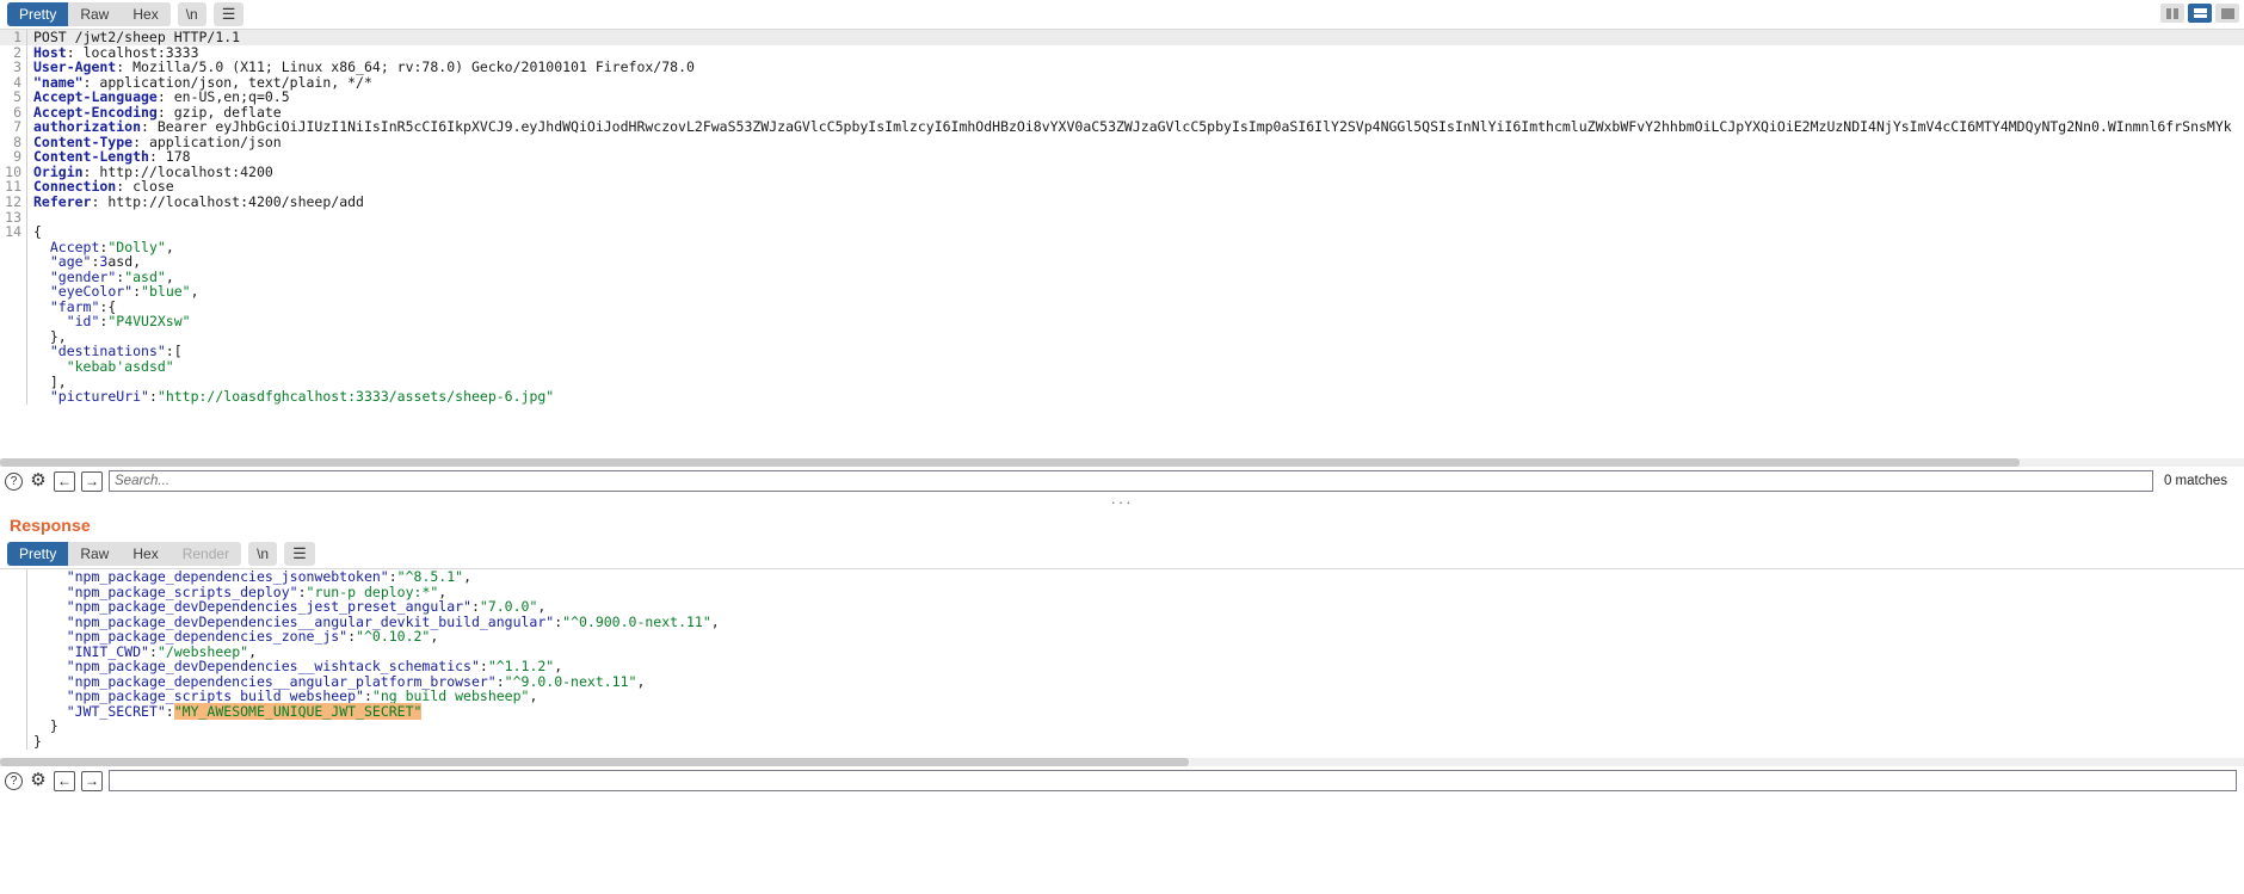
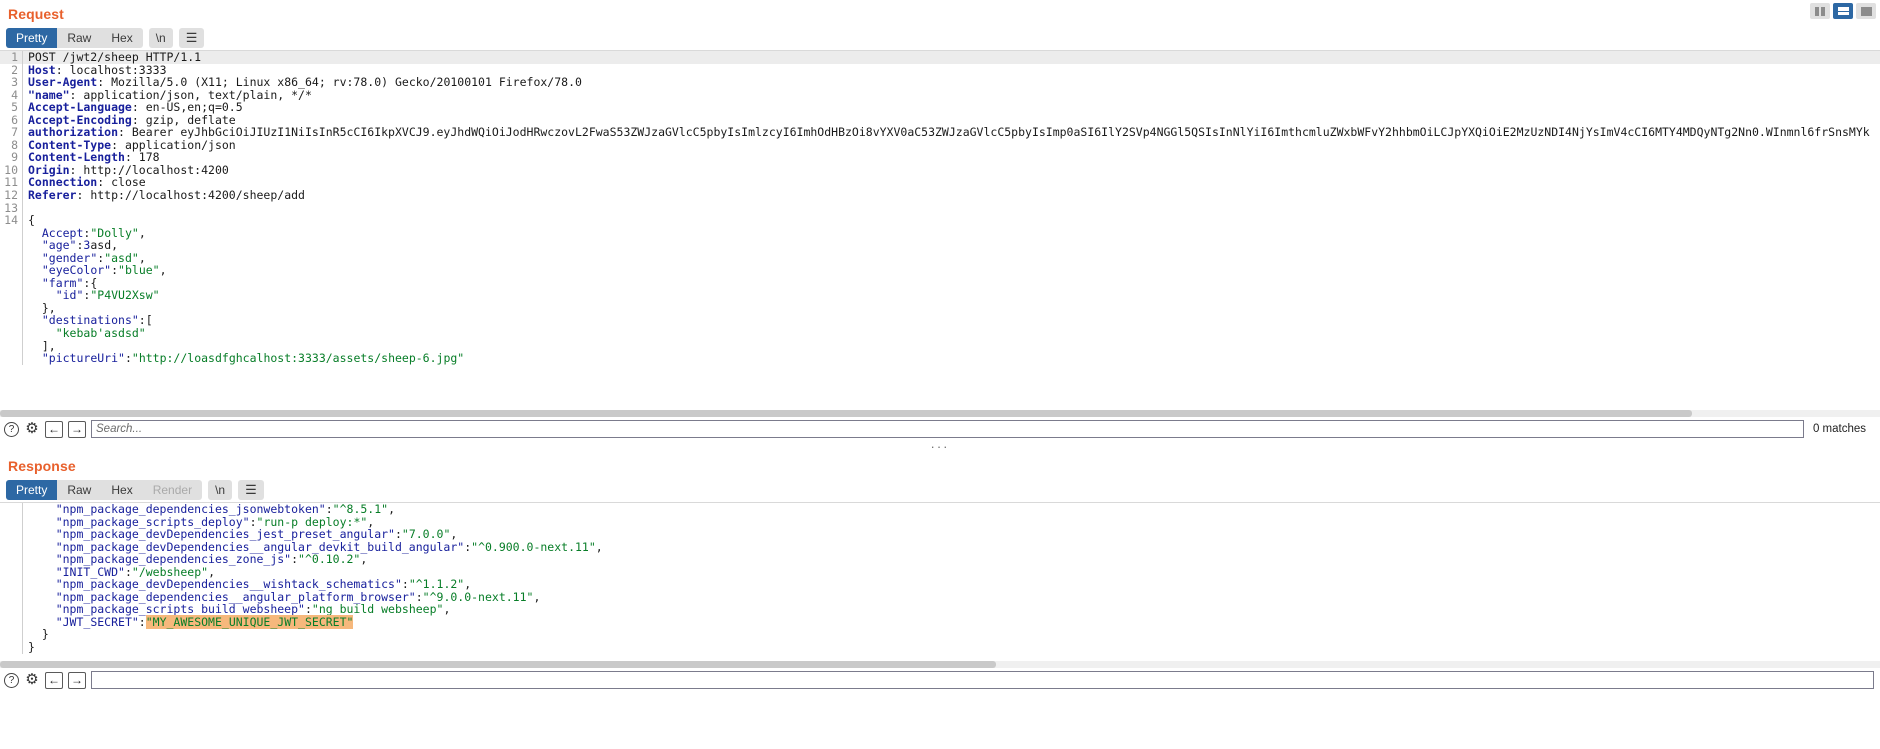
+ Request
  Pretty
  Raw
  Hex
  \n
  ☰
  1
  POST /jwt2/sheep HTTP/1.1
  2
  Host: localhost:3333
  3
  User-Agent: Mozilla/5.0 (X11; Linux x86_64; rv:78.0) Gecko/20100101 Firefox/78.0
  4
  "name": application/json, text/plain, */*
  5
  Accept-Language: en-US,en;q=0.5
  6
  Accept-Encoding: gzip, deflate
  7
  authorization: Bearer eyJhbGciOiJIUzI1NiIsInR5cCI6IkpXVCJ9.eyJhdWQiOiJodHRwczovL2FwaS53ZWJzaGVlcC5pbyIsImlzcyI6ImhOdHBzOi8vYXV0aC53ZWJzaGVlcC5pbyIsImp0aSI6IlY2SVp4NGGl5QSIsInNlYiI6ImthcmluZWxbWFvY2hhbmOiLCJpYXQiOiE2MzUzNDI4NjYsImV4cCI6MTY4MDQyNTg2Nn0.WInmnl6frSnsMYk
  8
  Content-Type: application/json
  9
  Content-Length: 178
  10
  Origin: http://localhost:4200
  11
  Connection: close
  12
  Referer: http://localhost:4200/sheep/add
  13
  14
  {
  Accept:"Dolly",
  "age":3asd,
  "gender":"asd",
  "eyeColor":"blue",
  "farm":{
  "id":"P4VU2Xsw"
  },
  "destinations":[
  "kebab'asdsd"
  ],
  "pictureUri":"http://loasdfghcalhost:3333/assets/sheep-6.jpg"
  ?
  ⚙
  ←
  →
  Search...
  0 matches
  ···
  Response
  Pretty
  Raw
  Hex
  Render
  \n
  ☰
  "npm_package_dependencies_jsonwebtoken":"^8.5.1",
  "npm_package_scripts_deploy":"run-p deploy:*",
  "npm_package_devDependencies_jest_preset_angular":"7.0.0",
  "npm_package_devDependencies__angular_devkit_build_angular":"^0.900.0-next.11",
  "npm_package_dependencies_zone_js":"^0.10.2",
  "INIT_CWD":"/websheep",
  "npm_package_devDependencies__wishtack_schematics":"^1.1.2",
  "npm_package_dependencies__angular_platform_browser":"^9.0.0-next.11",
  "npm_package_scripts_build_websheep":"ng build websheep",
  "JWT_SECRET":"MY_AWESOME_UNIQUE_JWT_SECRET"
  }
  }
  ?
  ⚙
  ←
  →
